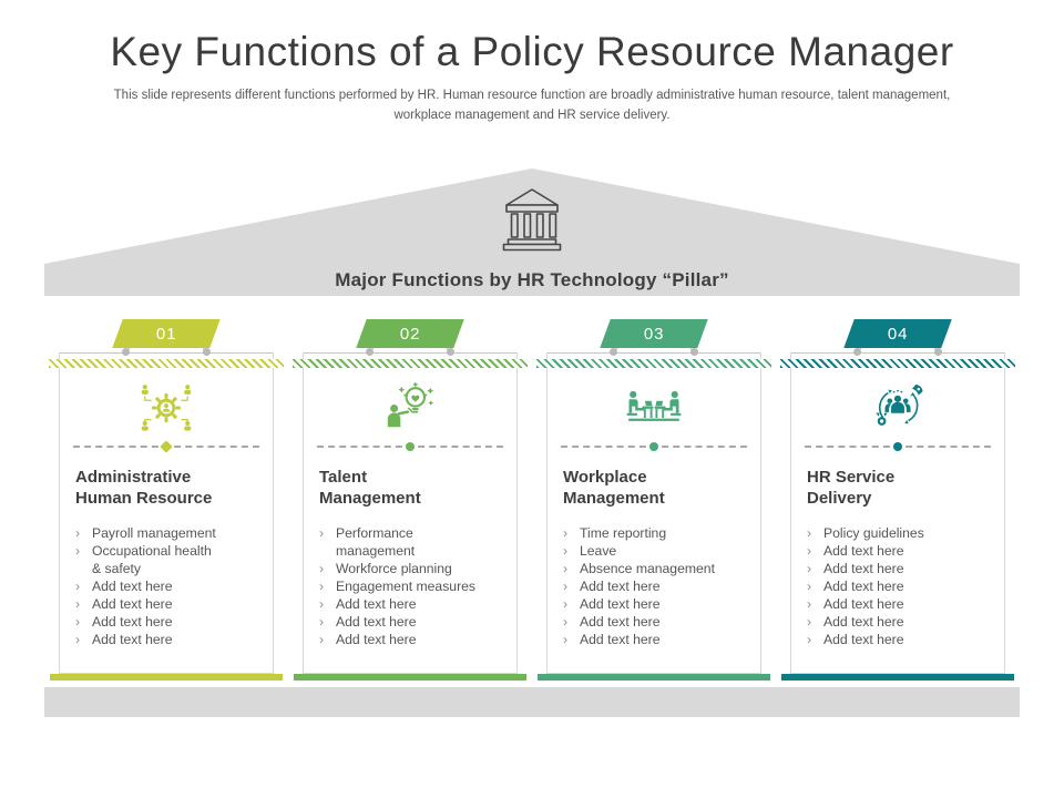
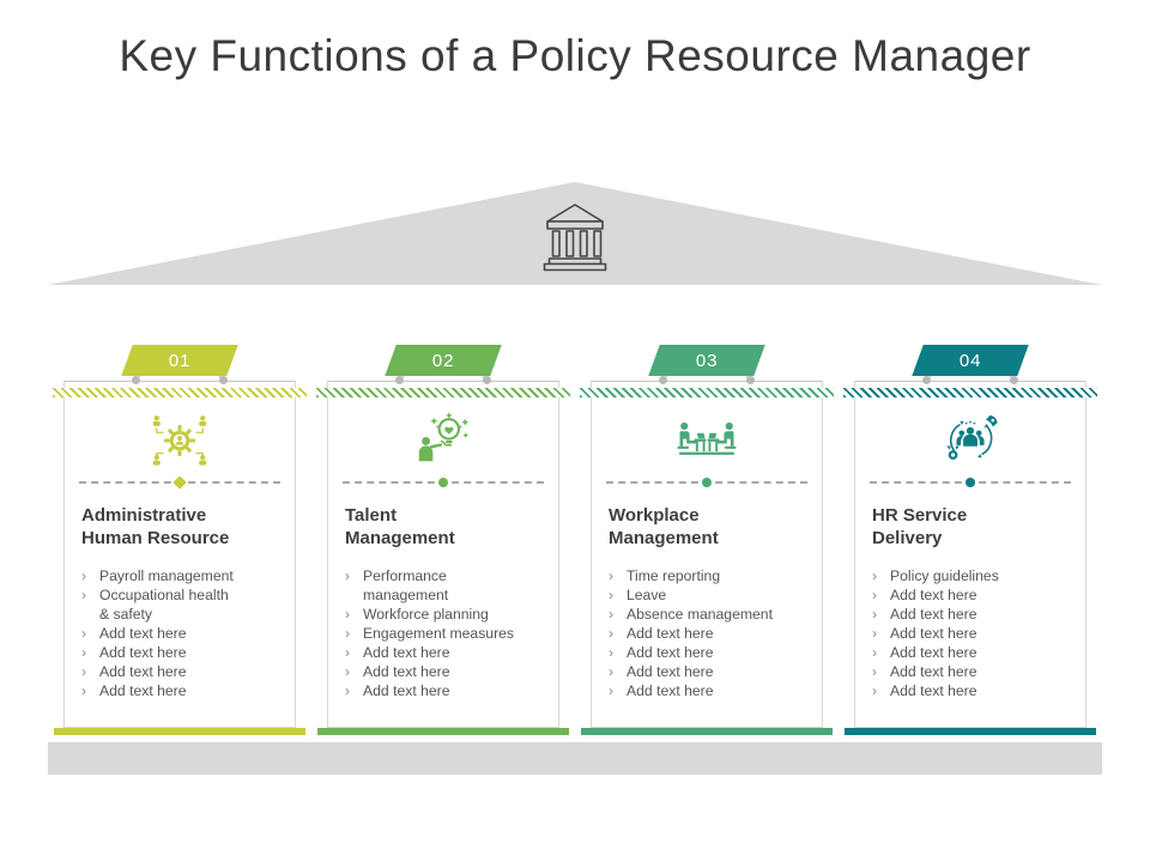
  Key Functions of a Policy Resource Manager
- This slide represents different functions performed by HR. Human resource function are broadly administrative human resource, talent management, workplace management and HR service delivery.
- Major Functions by HR Technology “Pillar”
  Administrative
  Human Resource
  ›
  Payroll management
  ›
  Occupational health
  & safety
  ›
  Add text here
  ›
  Add text here
  ›
  Add text here
  ›
  Add text here
  Talent
  Management
  ›
  Performance
  management
  ›
  Workforce planning
  ›
  Engagement measures
  ›
  Add text here
  ›
  Add text here
  ›
  Add text here
  Workplace
  Management
  ›
  Time reporting
  ›
  Leave
  ›
  Absence management
  ›
  Add text here
  ›
  Add text here
  ›
  Add text here
  ›
  Add text here
  HR Service
  Delivery
  ›
  Policy guidelines
  ›
  Add text here
  ›
  Add text here
  ›
  Add text here
  ›
  Add text here
  ›
  Add text here
  ›
  Add text here
